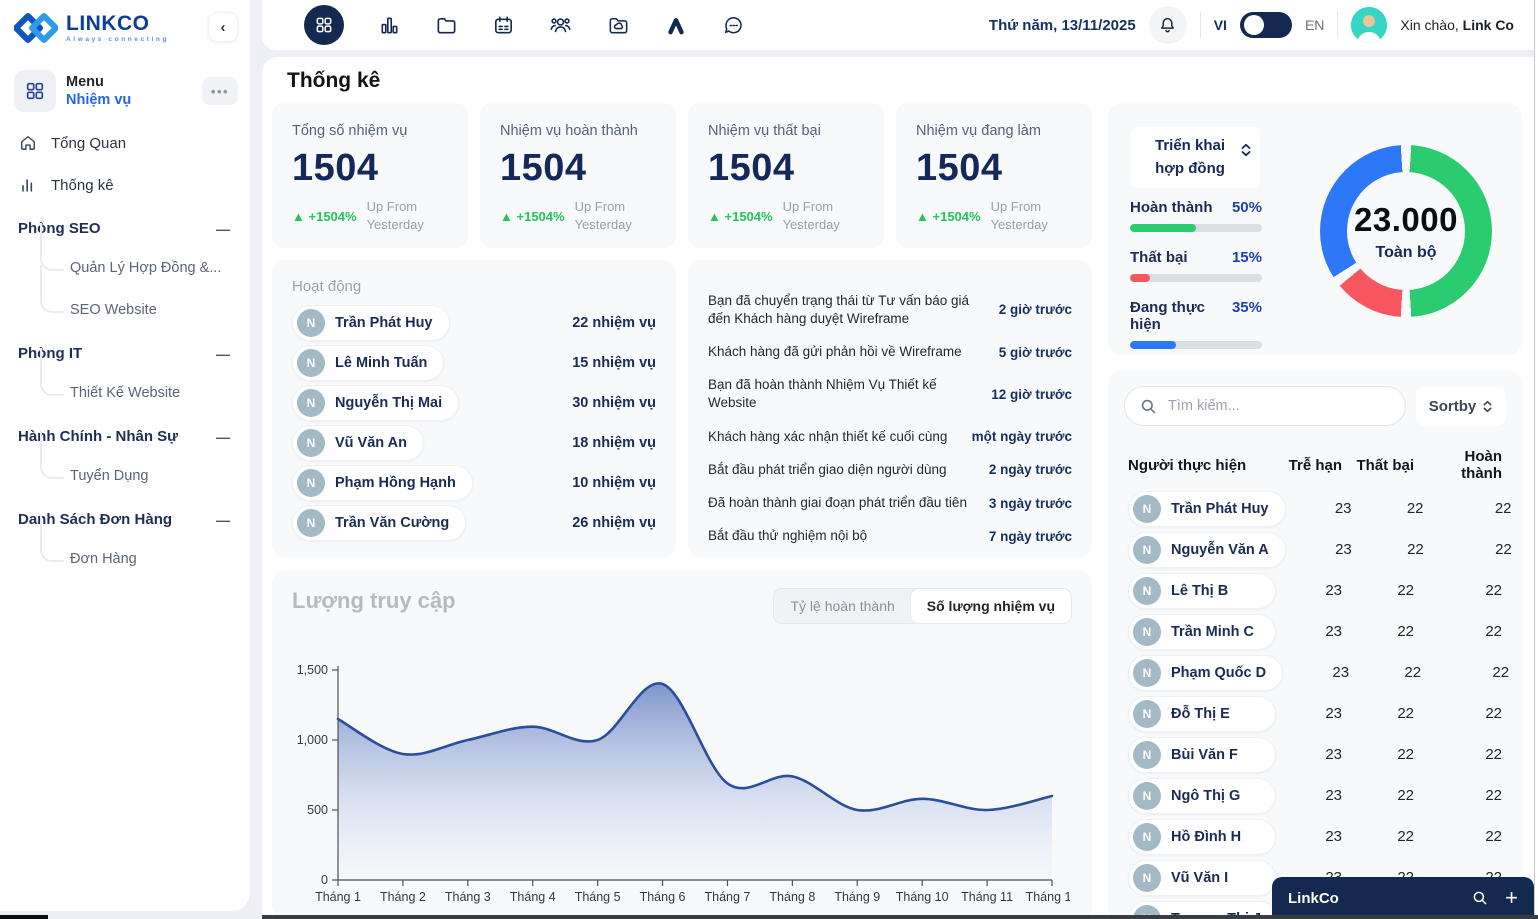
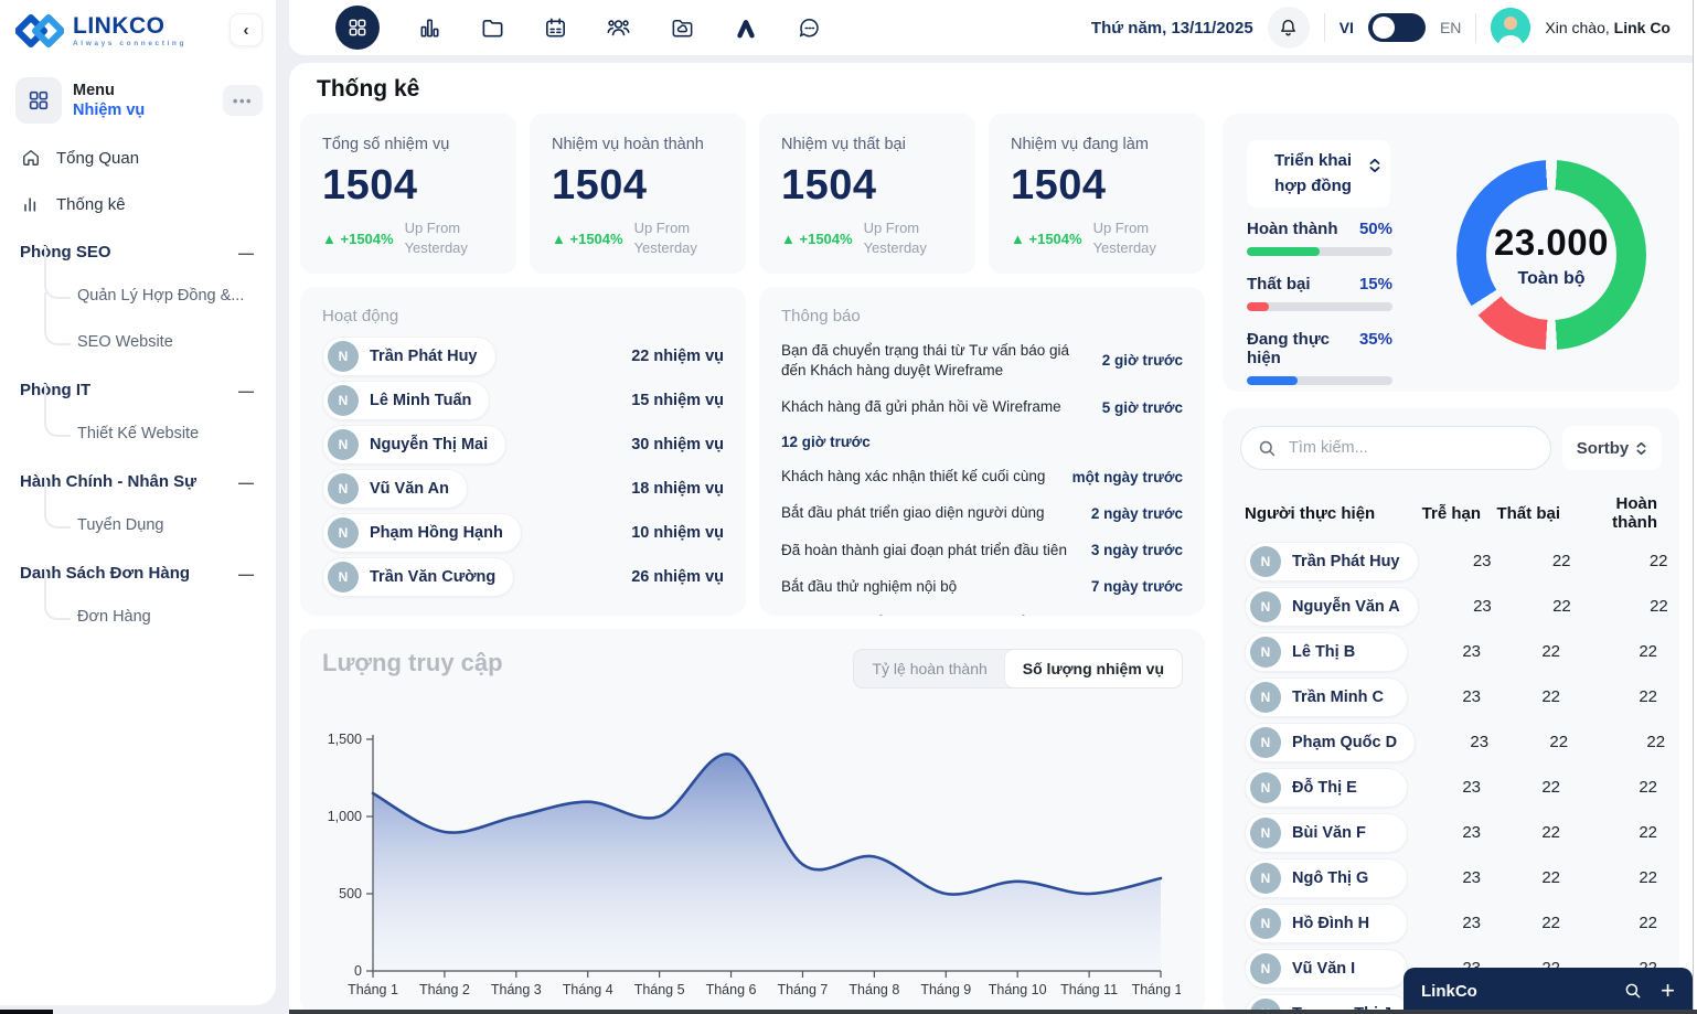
  LINKCO
  ‹
  Menu
  Nhiệm vụ
  •••
  Tổng Quan
  Thống kê
  Phòng SEO
  —
  Quản Lý Hợp Đồng &...
  SEO Website
  Phòng IT
  —
  Thiết Kế Website
  Hành Chính - Nhân Sự
  —
  Tuyển Dụng
  Danh Sách Đơn Hàng
  —
  Đơn Hàng
  Thứ năm, 13/11/2025
  VI
  EN
  Xin chào, Link Co
  Thống kê
  Tổng số nhiệm vụ
  1504
  ▲ +1504%
  Up From Yesterday
  Nhiệm vụ hoàn thành
  1504
  ▲ +1504%
  Up From Yesterday
  Nhiệm vụ thất bại
  1504
  ▲ +1504%
  Up From Yesterday
  Nhiệm vụ đang làm
  1504
  ▲ +1504%
  Up From Yesterday
  Triển khai hợp đồng
  Hoàn thành
  50%
  Thất bại
  15%
  Đang thực hiện
  35%
  23.000
  Toàn bộ
  Hoạt động
  N
  Trần Phát Huy
  22 nhiệm vụ
  N
  Lê Minh Tuấn
  15 nhiệm vụ
  N
  Nguyễn Thị Mai
  30 nhiệm vụ
  N
  Vũ Văn An
  18 nhiệm vụ
  N
  Phạm Hồng Hạnh
  10 nhiệm vụ
  N
  Trần Văn Cường
  26 nhiệm vụ
+ Thông báo
  Bạn đã chuyển trạng thái từ Tư vấn báo giá đến Khách hàng duyệt Wireframe
  2 giờ trước
  Khách hàng đã gửi phản hồi về Wireframe
  5 giờ trước
- Bạn đã hoàn thành Nhiệm Vụ Thiết kế Website
  12 giờ trước
  Khách hàng xác nhận thiết kế cuối cùng
  một ngày trước
  Bắt đầu phát triển giao diện người dùng
  2 ngày trước
  Đã hoàn thành giai đoạn phát triển đầu tiên
  3 ngày trước
  Bắt đầu thử nghiệm nội bộ
  7 ngày trước
  Lượng truy cập
  Tỷ lệ hoàn thành
  Số lượng nhiệm vụ
  0
  500
  1,000
  1,500
  Tháng 1
  Tháng 2
  Tháng 3
  Tháng 4
  Tháng 5
  Tháng 6
  Tháng 7
  Tháng 8
  Tháng 9
  Tháng 10
  Tháng 11
  Tháng 1
  Tìm kiếm...
  Sortby
  Người thực hiện
  Trễ hạn
  Thất bại
  Hoàn thành
  N
  Trần Phát Huy
  23
  22
  22
  N
  Nguyễn Văn A
  23
  22
  22
  N
  Lê Thị B
  23
  22
  22
  N
  Trần Minh C
  23
  22
  22
  N
  Phạm Quốc D
  23
  22
  22
  N
  Đỗ Thị E
  23
  22
  22
  N
  Bùi Văn F
  23
  22
  22
  N
  Ngô Thị G
  23
  22
  22
  N
  Hồ Đình H
  23
  22
  22
  N
  Vũ Văn I
  LinkCo
  +
